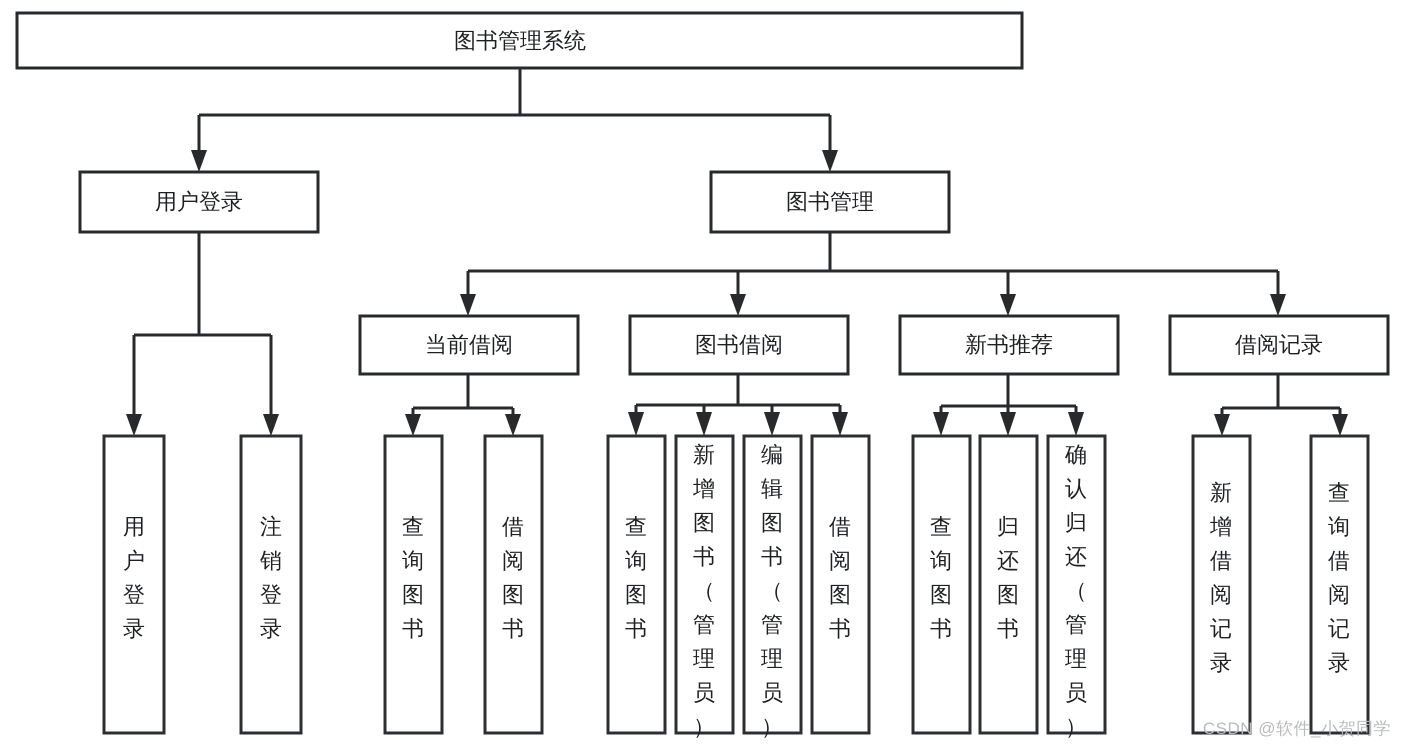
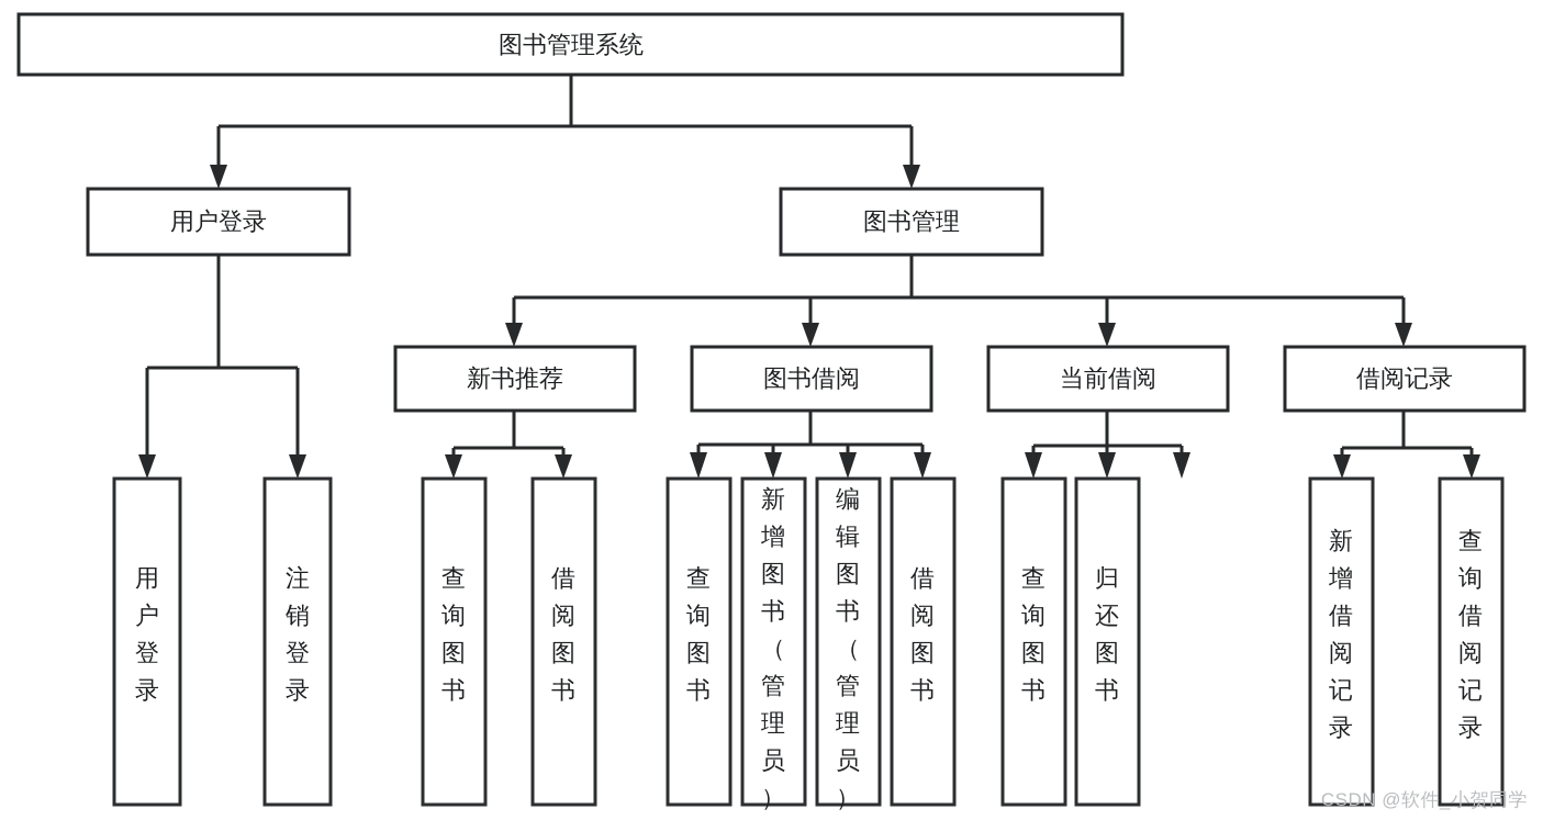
  图书管理系统
  用户登录
  图书管理
- 当前借阅
+ 新书推荐
  图书借阅
- 新书推荐
+ 当前借阅
  借阅记录
  用户登录
  注销登录
  查询图书
  借阅图书
  查询图书
  新增图书（管理员）
  编辑图书（管理员）
  借阅图书
  查询图书
  归还图书
- 确认归还（管理员）
  新增借阅记录
  查询借阅记录
  CSDN @软件_小贺同学
